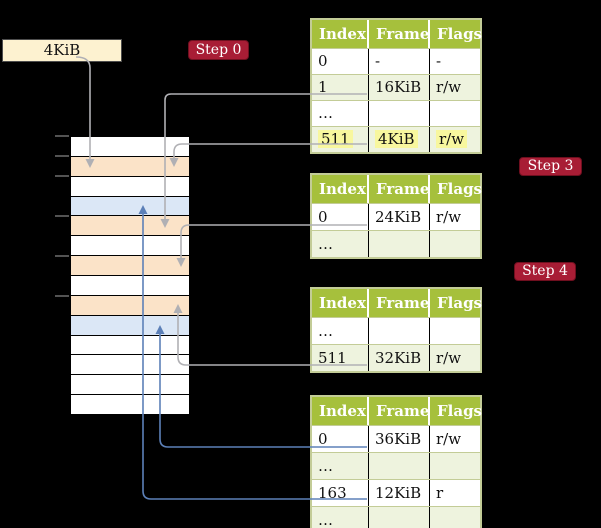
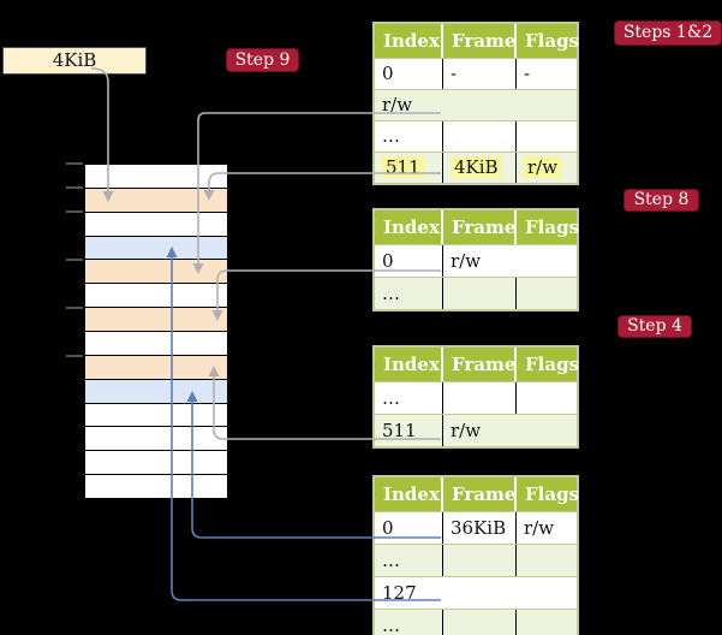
  4KiB
- Step 0
+ Step 9
+ Steps 1&2
- Step 3
+ Step 8
  Step 4
  Index
  Frame
  Flags
  0
  -
  -
- 1
- 16KiB
  r/w
  …
  511
  4KiB
  r/w
  Index
  Frame
  Flags
  0
- 24KiB
  r/w
  …
  Index
  Frame
  Flags
  …
  511
- 32KiB
  r/w
  Index
  Frame
  Flags
  0
  36KiB
  r/w
  …
- 163
+ 127
- 12KiB
- r
  …
